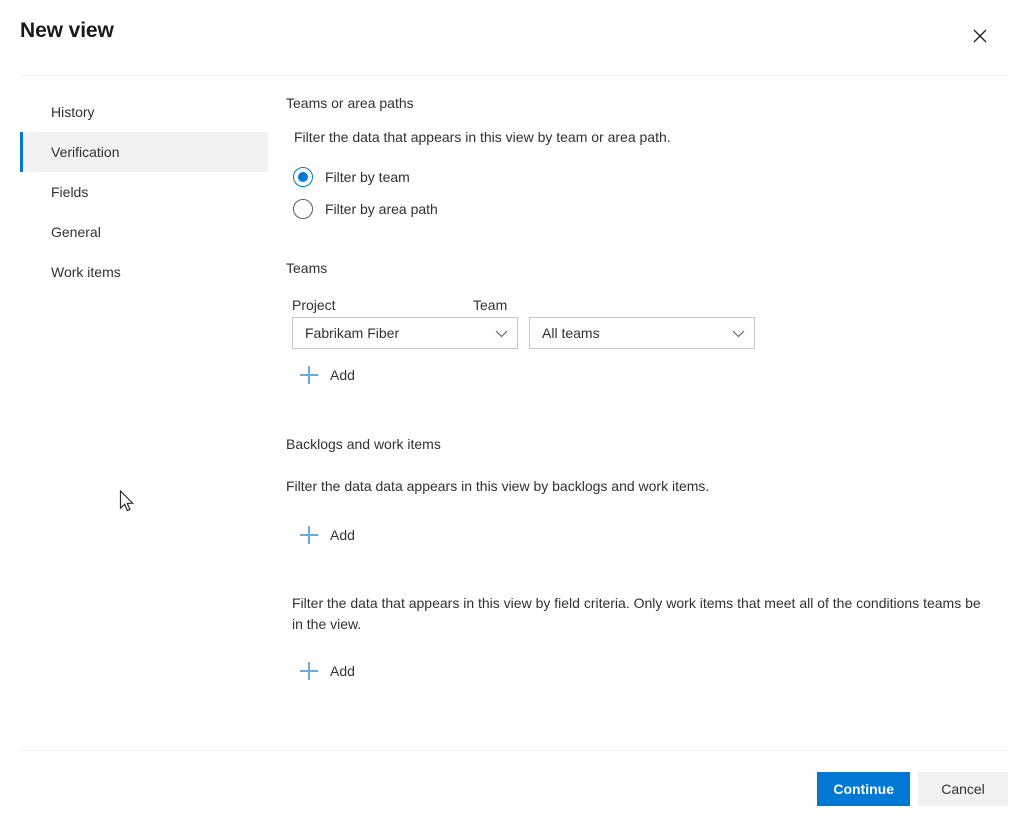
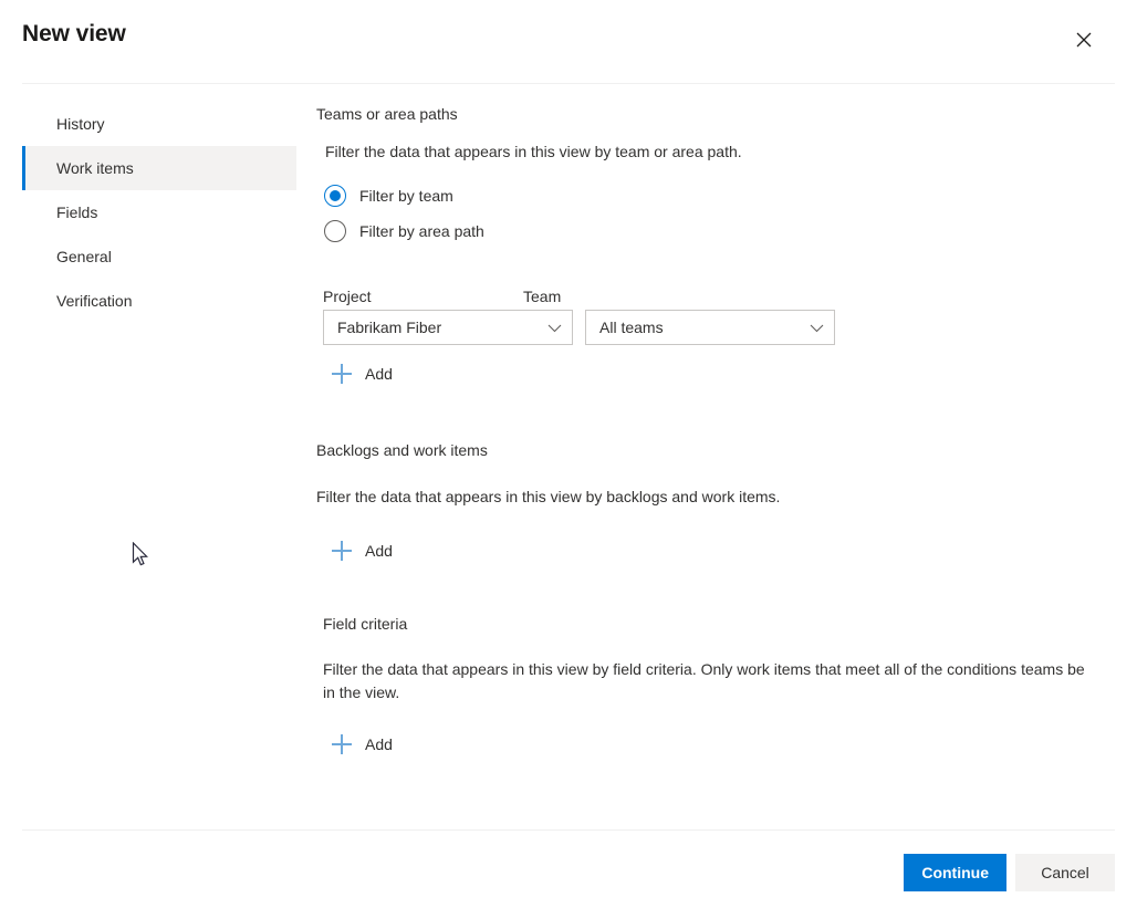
  New view
  History
- Verification
+ Work items
  Fields
  General
- Work items
+ Verification
  Teams or area paths
  Filter the data that appears in this view by team or area path.
  Filter by team
  Filter by area path
- Teams
  Project
  Team
  Fabrikam Fiber
  All teams
  Add
  Backlogs and work items
- Filter the data data appears in this view by backlogs and work items.
+ Filter the data that appears in this view by backlogs and work items.
  Add
+ Field criteria
  Filter the data that appears in this view by field criteria. Only work items that meet all of the conditions teams be in the view.
  Add
  Continue
  Cancel
